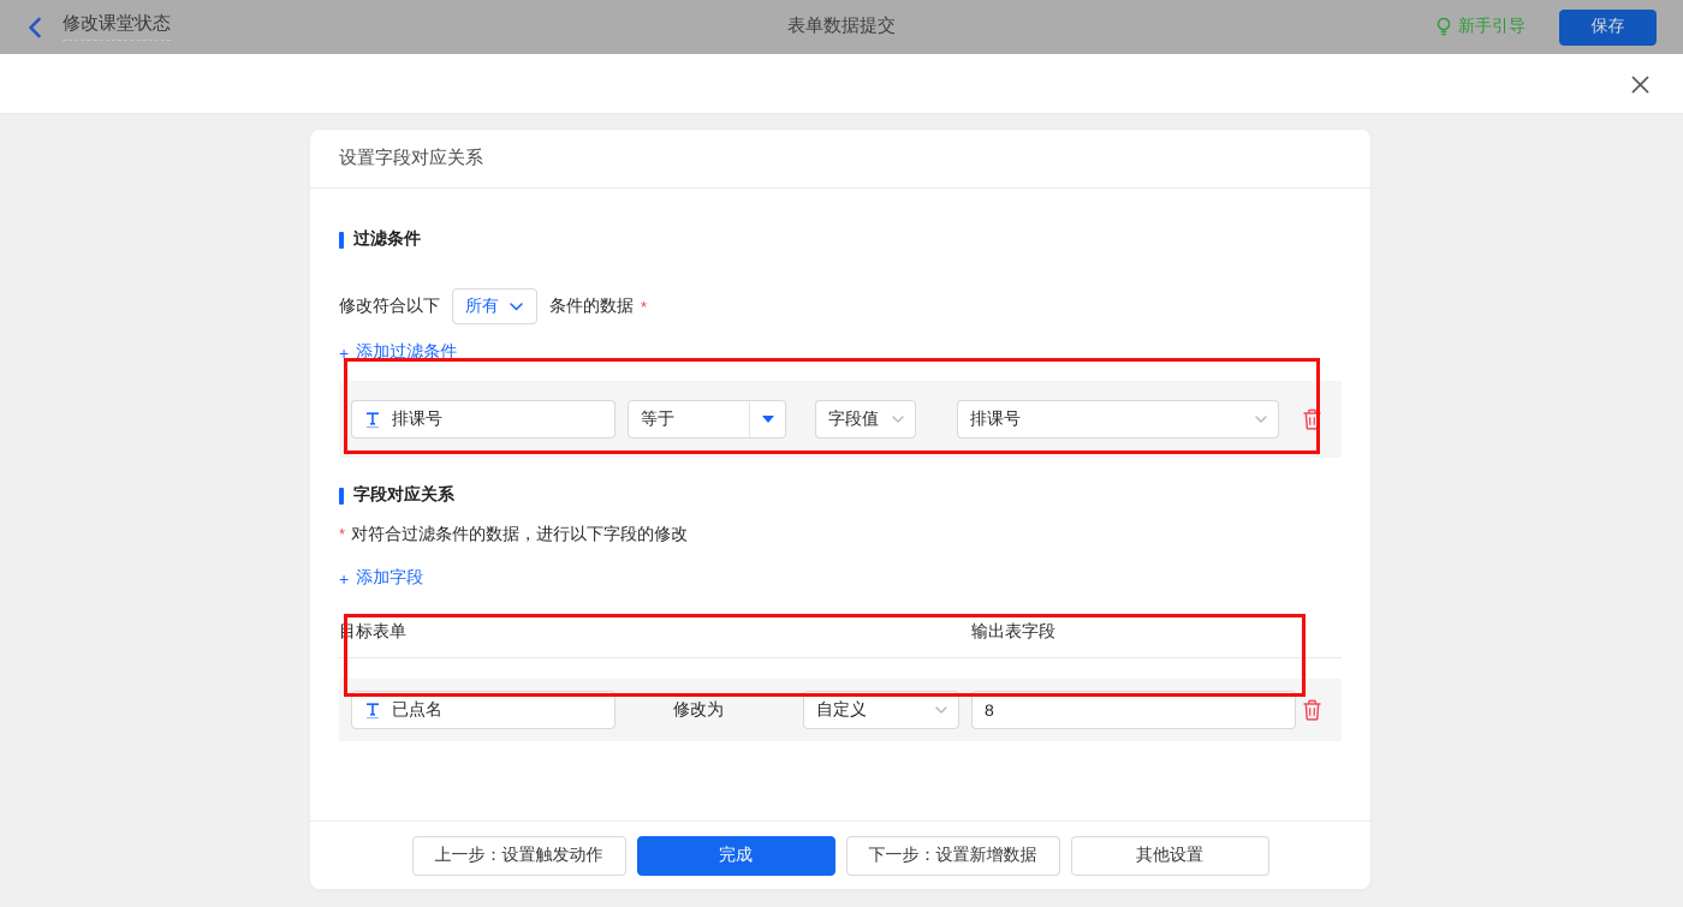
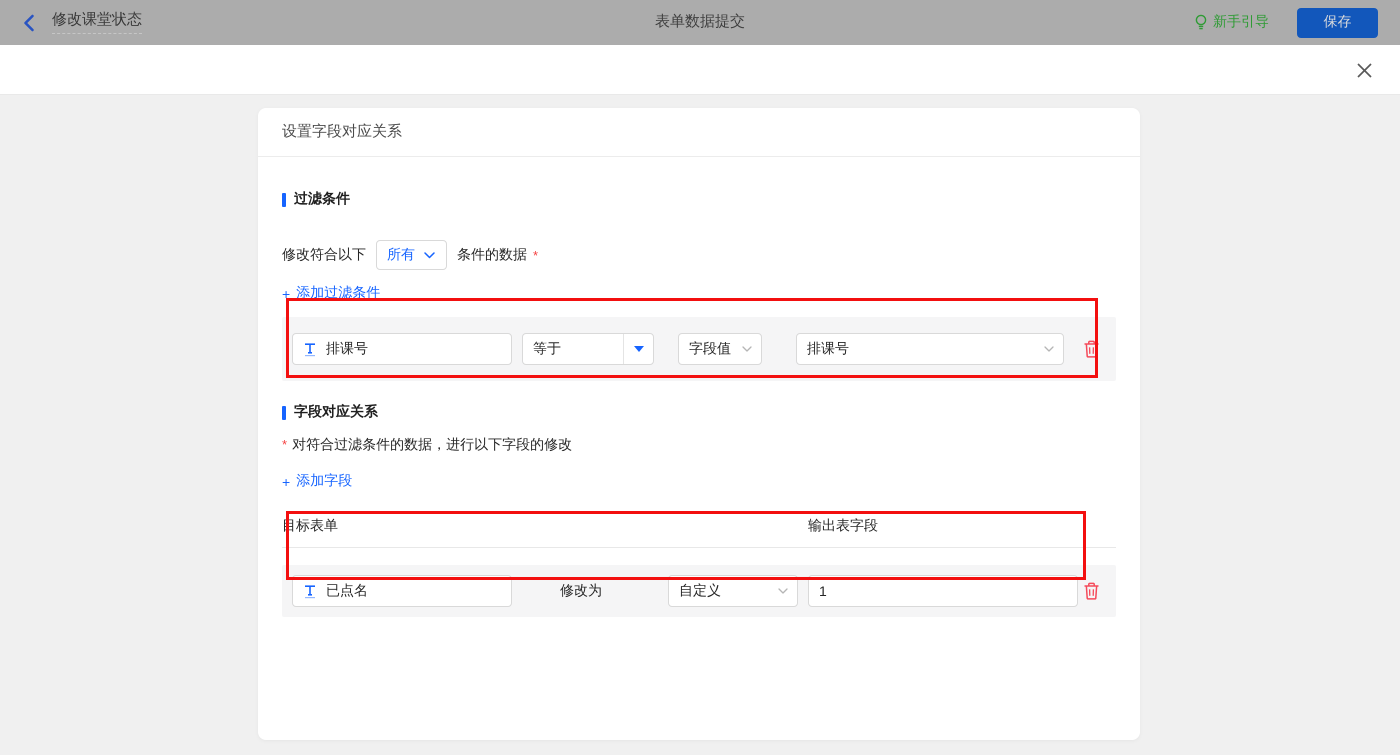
  修改课堂状态
  表单数据提交
  新手引导
  保存
  设置字段对应关系
  过滤条件
  修改符合以下
  所有
  条件的数据
  *
  +
  添加过滤条件
  排课号
  等于
  字段值
  排课号
  字段对应关系
  *
  对符合过滤条件的数据，进行以下字段的修改
  +
  添加字段
  目标表单
  输出表字段
  已点名
  修改为
  自定义
- 8
+ 1
- 上一步：设置触发动作
- 完成
- 下一步：设置新增数据
- 其他设置
